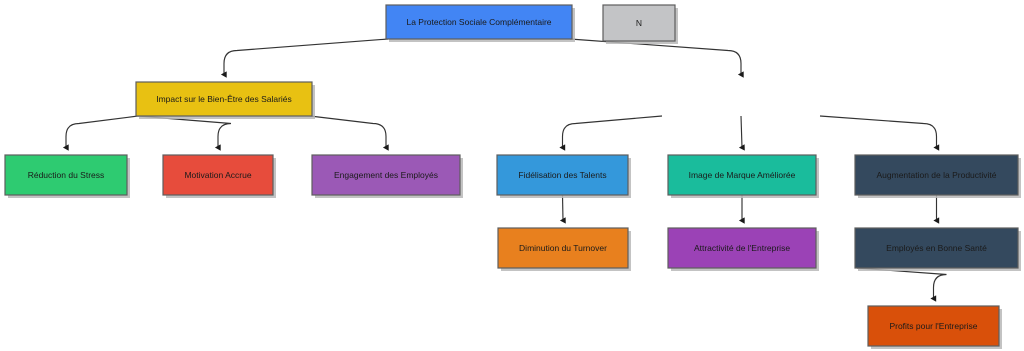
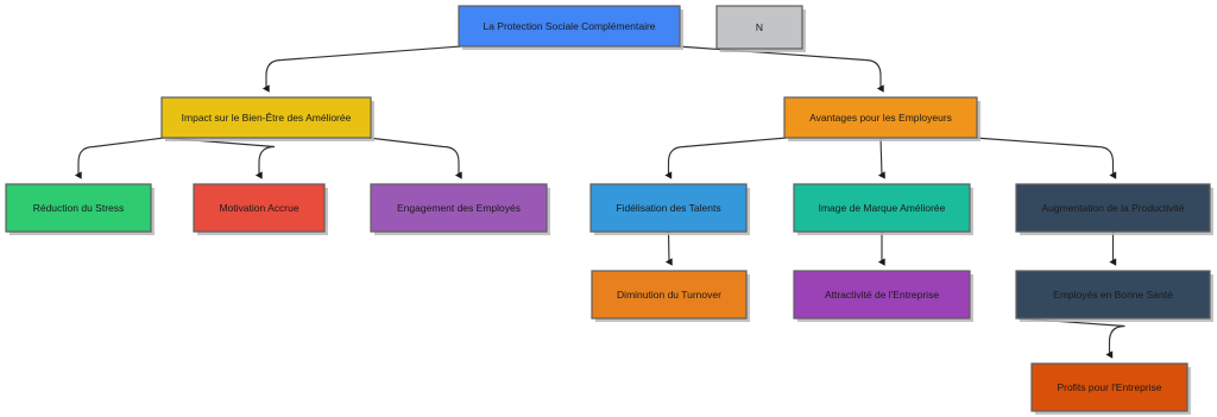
  La Protection Sociale Complémentaire
  N
- Impact sur le Bien-Être des Salariés
+ Impact sur le Bien-Être des Améliorée
+ Avantages pour les Employeurs
  Réduction du Stress
  Motivation Accrue
  Engagement des Employés
  Fidélisation des Talents
  Image de Marque Améliorée
  Augmentation de la Productivité
  Diminution du Turnover
  Attractivité de l'Entreprise
  Employés en Bonne Santé
  Profits pour l'Entreprise
